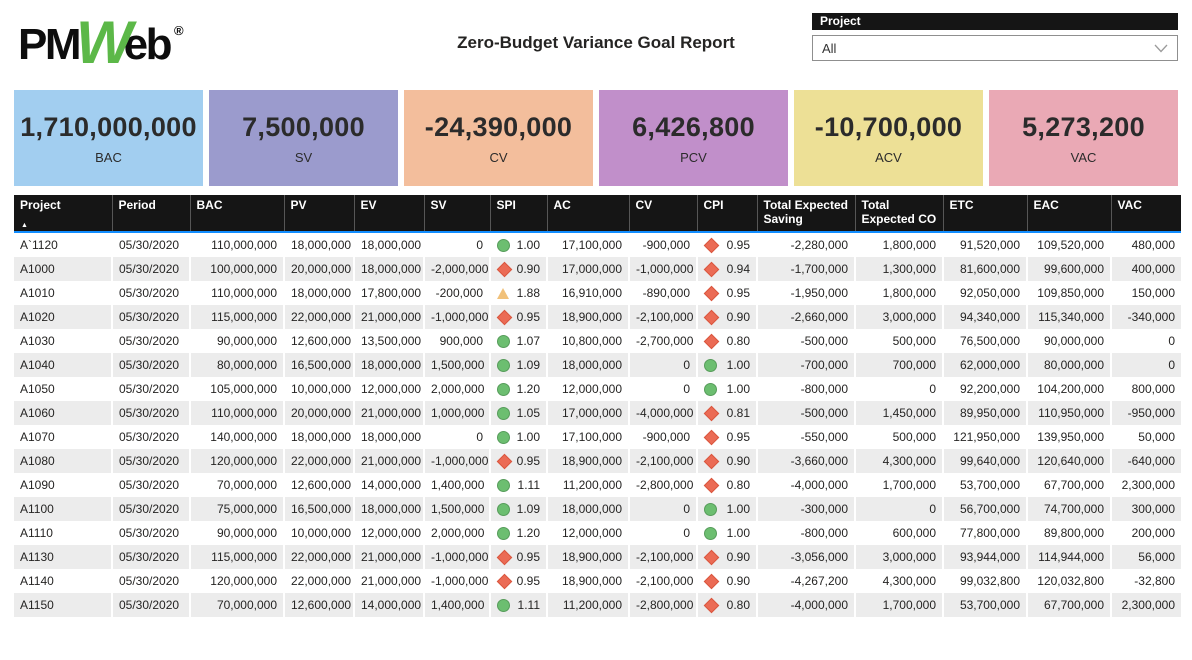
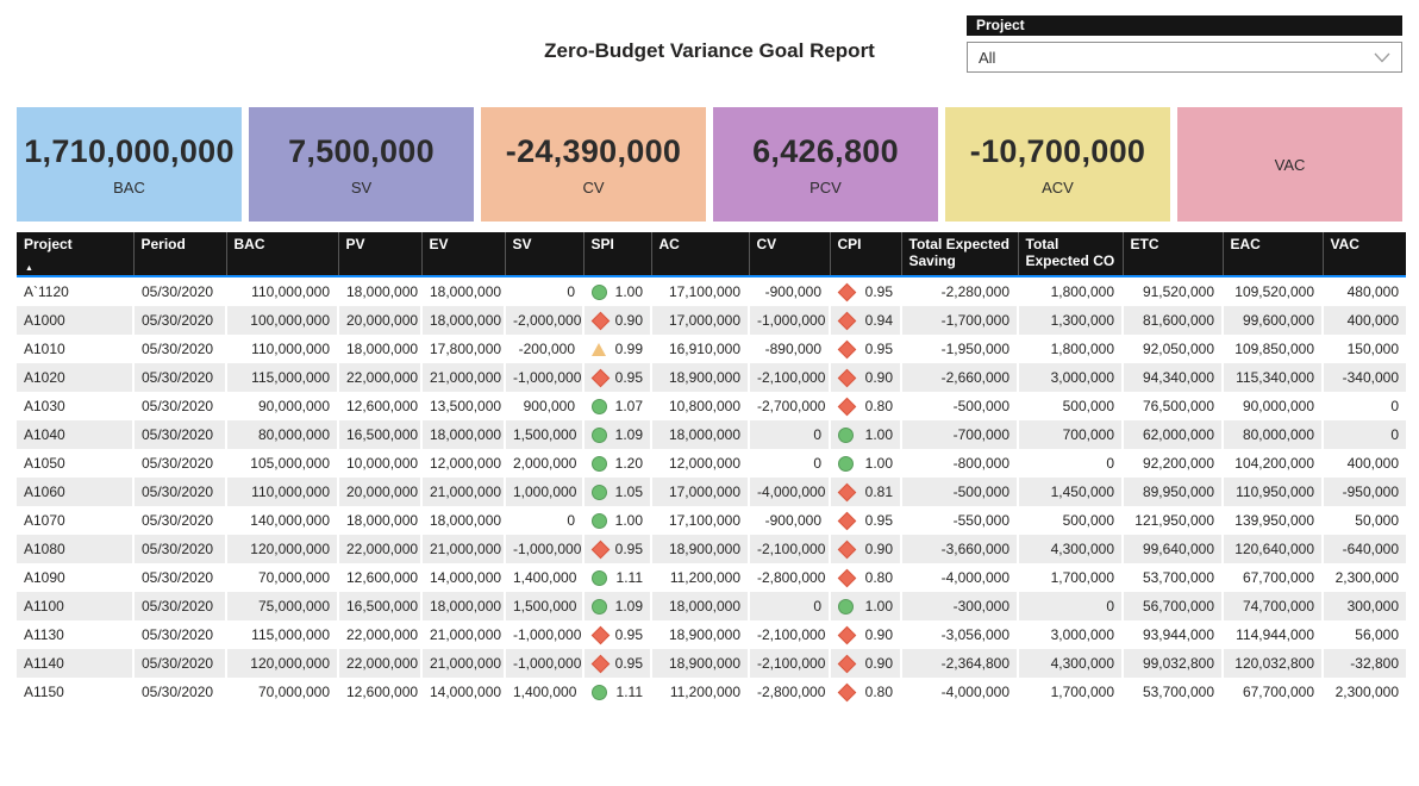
- PMWeb ®
  Zero-Budget Variance Goal Report
  Project
  All
  1,710,000,000
  BAC
  7,500,000
  SV
  -24,390,000
  CV
  6,426,800
  PCV
  -10,700,000
  ACV
- 5,273,200
  VAC
  Project	Period	BAC	PV	EV	SV	SPI	AC	CV	CPI	Total Expected Saving	Total Expected CO	ETC	EAC	VAC
  A`1120	05/30/2020	110,000,000	18,000,000	18,000,000	0	1.00	17,100,000	-900,000	0.95	-2,280,000	1,800,000	91,520,000	109,520,000	480,000
  A1000	05/30/2020	100,000,000	20,000,000	18,000,000	-2,000,000	0.90	17,000,000	-1,000,000	0.94	-1,700,000	1,300,000	81,600,000	99,600,000	400,000
- A1010	05/30/2020	110,000,000	18,000,000	17,800,000	-200,000	1.88	16,910,000	-890,000	0.95	-1,950,000	1,800,000	92,050,000	109,850,000	150,000
+ A1010	05/30/2020	110,000,000	18,000,000	17,800,000	-200,000	0.99	16,910,000	-890,000	0.95	-1,950,000	1,800,000	92,050,000	109,850,000	150,000
  A1020	05/30/2020	115,000,000	22,000,000	21,000,000	-1,000,000	0.95	18,900,000	-2,100,000	0.90	-2,660,000	3,000,000	94,340,000	115,340,000	-340,000
  A1030	05/30/2020	90,000,000	12,600,000	13,500,000	900,000	1.07	10,800,000	-2,700,000	0.80	-500,000	500,000	76,500,000	90,000,000	0
  A1040	05/30/2020	80,000,000	16,500,000	18,000,000	1,500,000	1.09	18,000,000	0	1.00	-700,000	700,000	62,000,000	80,000,000	0
- A1050	05/30/2020	105,000,000	10,000,000	12,000,000	2,000,000	1.20	12,000,000	0	1.00	-800,000	0	92,200,000	104,200,000	800,000
+ A1050	05/30/2020	105,000,000	10,000,000	12,000,000	2,000,000	1.20	12,000,000	0	1.00	-800,000	0	92,200,000	104,200,000	400,000
  A1060	05/30/2020	110,000,000	20,000,000	21,000,000	1,000,000	1.05	17,000,000	-4,000,000	0.81	-500,000	1,450,000	89,950,000	110,950,000	-950,000
  A1070	05/30/2020	140,000,000	18,000,000	18,000,000	0	1.00	17,100,000	-900,000	0.95	-550,000	500,000	121,950,000	139,950,000	50,000
  A1080	05/30/2020	120,000,000	22,000,000	21,000,000	-1,000,000	0.95	18,900,000	-2,100,000	0.90	-3,660,000	4,300,000	99,640,000	120,640,000	-640,000
  A1090	05/30/2020	70,000,000	12,600,000	14,000,000	1,400,000	1.11	11,200,000	-2,800,000	0.80	-4,000,000	1,700,000	53,700,000	67,700,000	2,300,000
  A1100	05/30/2020	75,000,000	16,500,000	18,000,000	1,500,000	1.09	18,000,000	0	1.00	-300,000	0	56,700,000	74,700,000	300,000
- A1110	05/30/2020	90,000,000	10,000,000	12,000,000	2,000,000	1.20	12,000,000	0	1.00	-800,000	600,000	77,800,000	89,800,000	200,000
  A1130	05/30/2020	115,000,000	22,000,000	21,000,000	-1,000,000	0.95	18,900,000	-2,100,000	0.90	-3,056,000	3,000,000	93,944,000	114,944,000	56,000
- A1140	05/30/2020	120,000,000	22,000,000	21,000,000	-1,000,000	0.95	18,900,000	-2,100,000	0.90	-4,267,200	4,300,000	99,032,800	120,032,800	-32,800
+ A1140	05/30/2020	120,000,000	22,000,000	21,000,000	-1,000,000	0.95	18,900,000	-2,100,000	0.90	-2,364,800	4,300,000	99,032,800	120,032,800	-32,800
  A1150	05/30/2020	70,000,000	12,600,000	14,000,000	1,400,000	1.11	11,200,000	-2,800,000	0.80	-4,000,000	1,700,000	53,700,000	67,700,000	2,300,000
